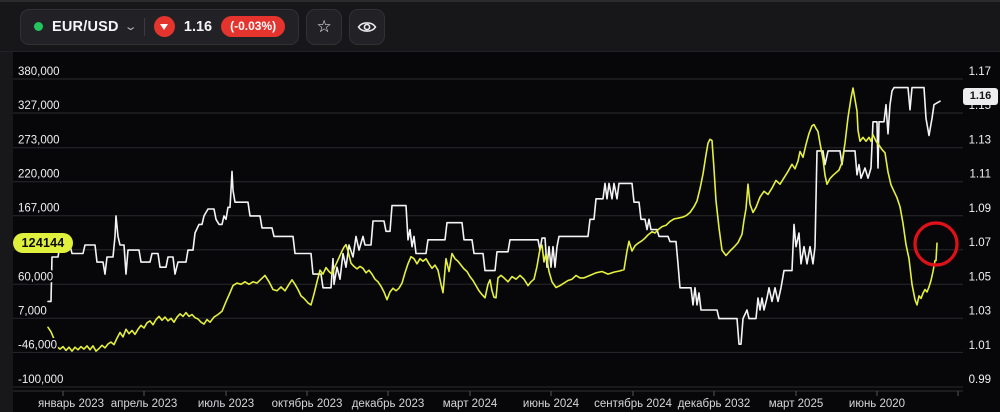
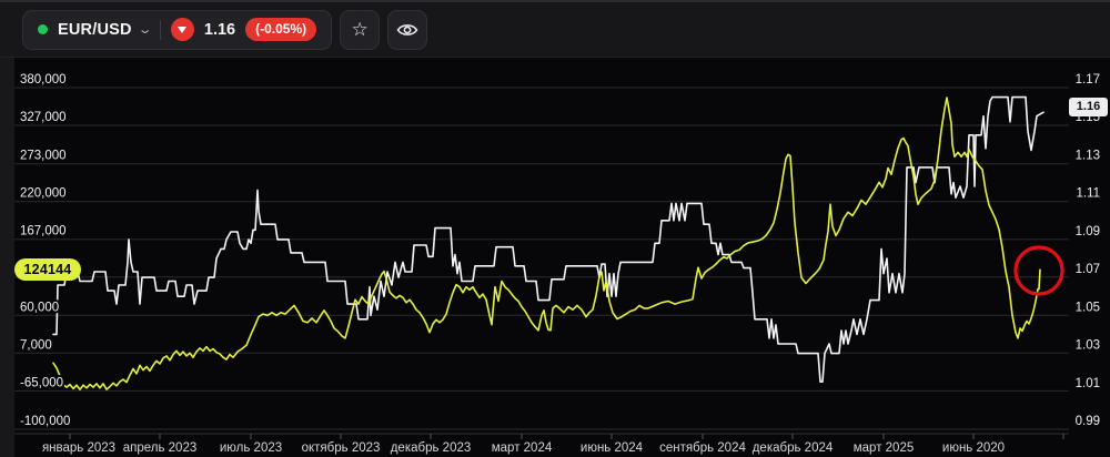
  EUR/USD
  ⌄
  1.16
- (-0.03%)
+ (-0.05%)
  ☆
  380,000
  327,000
  273,000
  220,000
  167,000
  60,000
  7,000
- -46,000
+ -65,000
  -100,000
  1.17
  1.15
  1.13
  1.11
  1.09
  1.07
  1.05
  1.03
  1.01
  0.99
  январь 2023
  апрель 2023
  июль 2023
  октябрь 2023
  декабрь 2023
  март 2024
  июнь 2024
  сентябрь 2024
- декабрь 2032
+ декабрь 2024
  март 2025
  июнь 2020
  124144
  1.16
